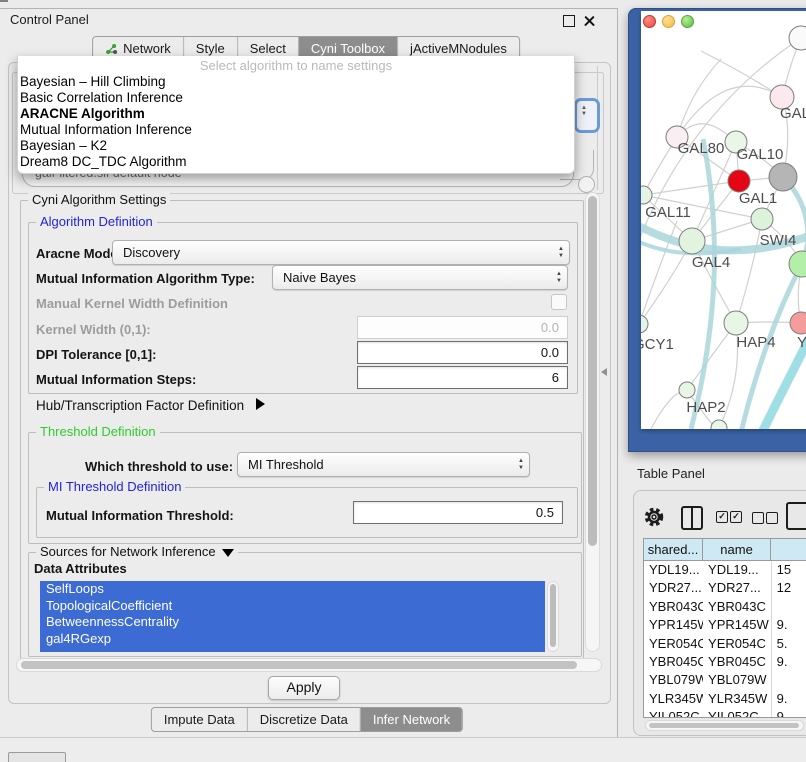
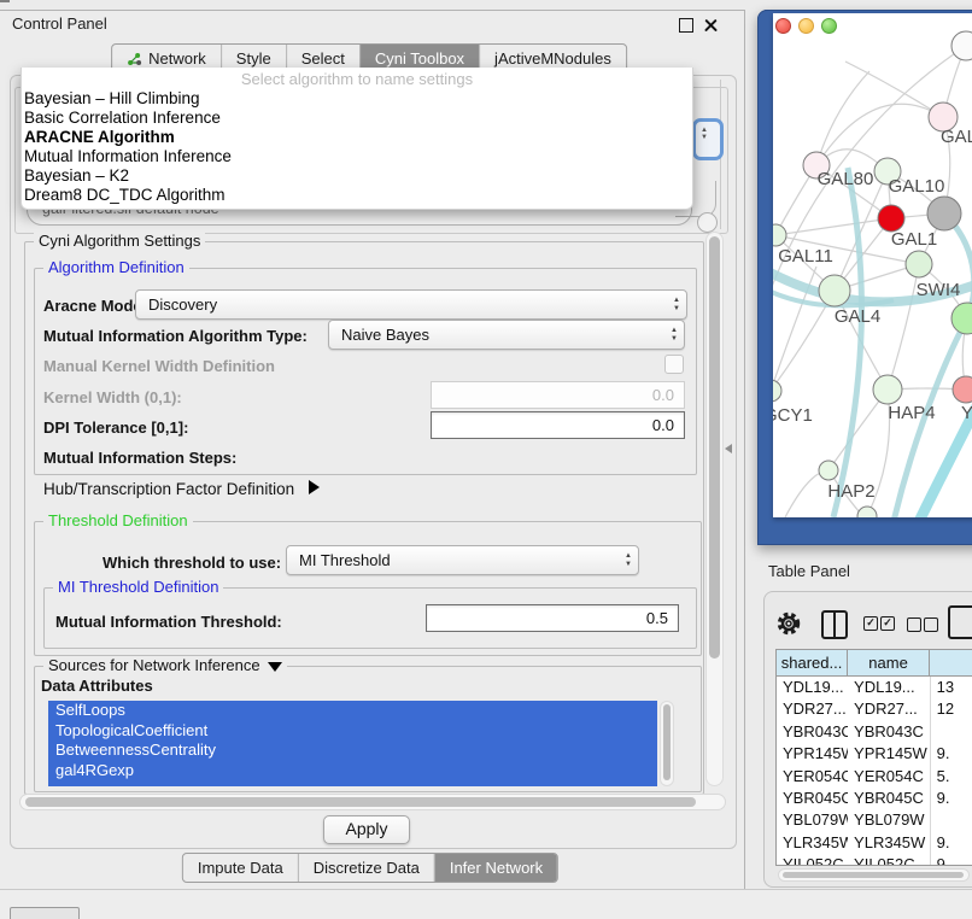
  Control Panel
  Network
  Style
  Select
  Cyni Toolbox
  jActiveMNodules
  Select algorithm to name settings
  Bayesian – Hill Climbing
  Basic Correlation Inference
  ARACNE Algorithm
  Mutual Information Inference
  Bayesian – K2
  Dream8 DC_TDC Algorithm
  Cyni Algorithm Settings
  Algorithm Definition
  Aracne Mod
  Discovery
  Mutual Information Algorithm Type:
  Naive Bayes
  Manual Kernel Width Definition
  Kernel Width (0,1):
  0.0
  DPI Tolerance [0,1]:
  0.0
  Mutual Information Steps:
- 6
  Hub/Transcription Factor Definition
  Threshold Definition
  Which threshold to use:
  MI Threshold
  MI Threshold Definition
  Mutual Information Threshold:
  0.5
  Sources for Network Inference
  Data Attributes
  SelfLoops
  TopologicalCoefficient
  BetweennessCentrality
  gal4RGexp
  Apply
  Impute Data
  Discretize Data
  Infer Network
  GAL80
  GAL10
  GAL1
  GAL11
  SWI4
  GAL4
  CY1
  HAP4
  Y
  HAP2
  Table Panel
  ✓
  ✓
  shared...
  name
  YDL19...
  YDL19...
- 15
+ 13
  YDR27...
  YDR27...
  12
  YBR043C
  YBR043C
  YPR145
  YPR145W
  9.
  YER054C
  YER054C
  5.
  YBR045C
  YBR045C
  9.
  YBL079W
  YBL079W
  YLR345W
  YLR345W
  9.
  YIL052C
  YIL052C
  9
